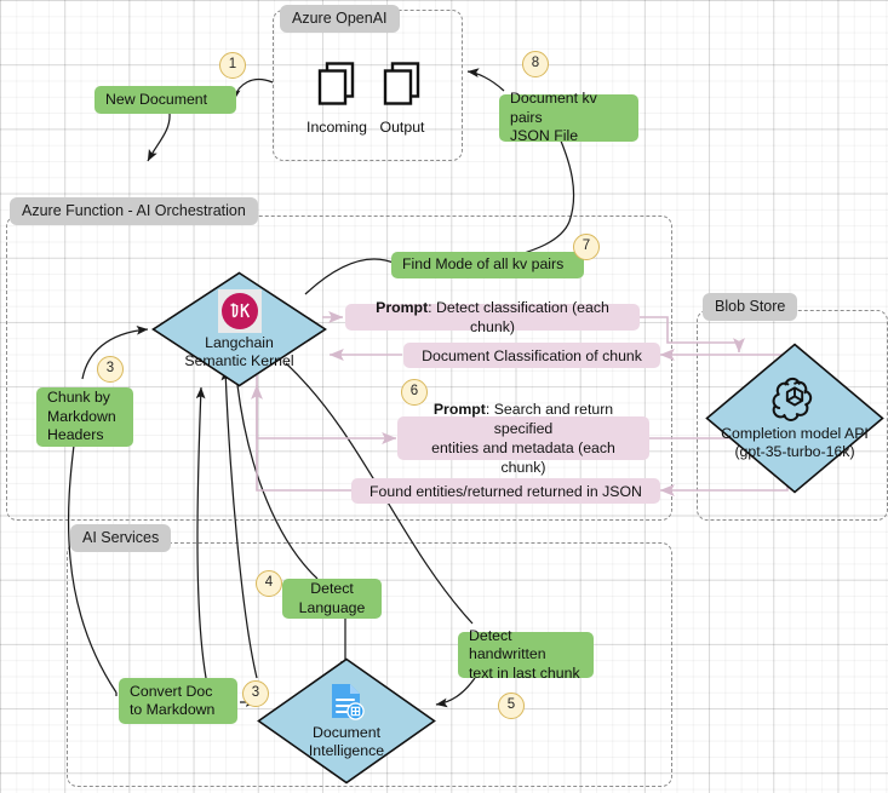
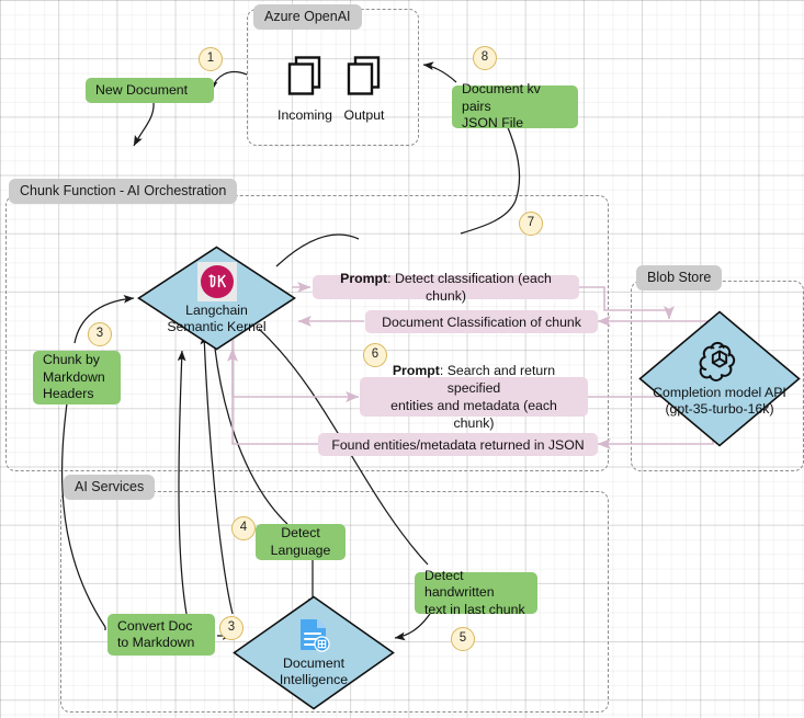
  Azure OpenAI
- Azure Function - AI Orchestration
+ Chunk Function - AI Orchestration
  Blob Store
  AI Services
  Incoming
  Output
  New Document
  Document kv pairs
  JSON File
- Find Mode of all kv pairs
  Chunk by
  Markdown
  Headers
  Detect
  Language
  Convert Doc
  to Markdown
  Detect handwritten
  text in last chunk
  Prompt: Detect classification (each chunk)
  Document Classification of chunk
  Prompt: Search and return specified
  entities and metadata (each chunk)
- Found entities/returned returned in JSON
+ Found entities/metadata returned in JSON
  Langchain
  Semantic Kernel
  Completion model API
  (gpt-35-turbo-16k)
  Document
  Intelligence
  1
  8
  7
  3
  6
  4
  3
  5
